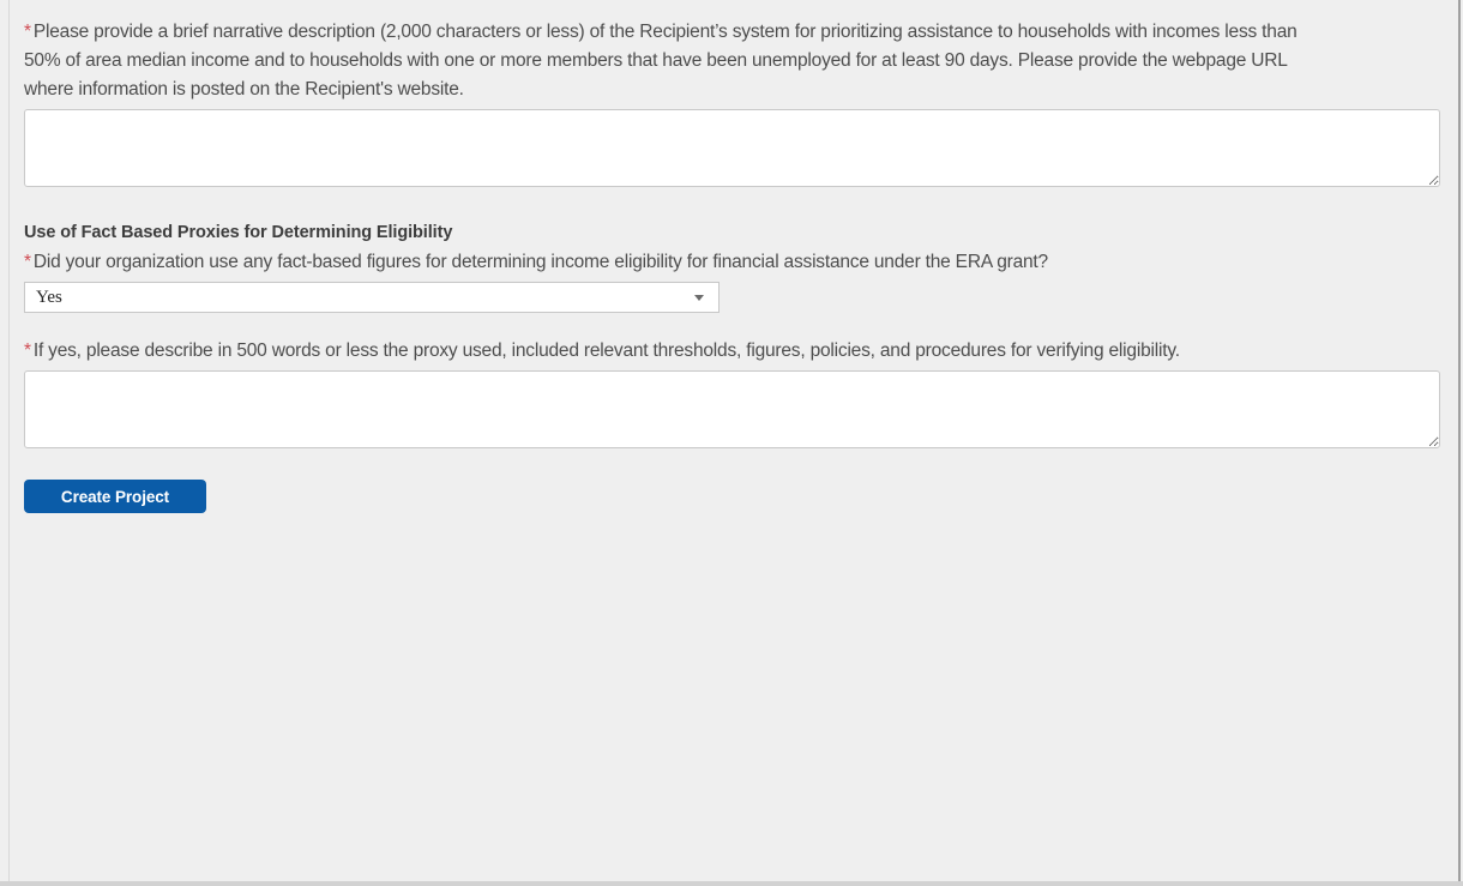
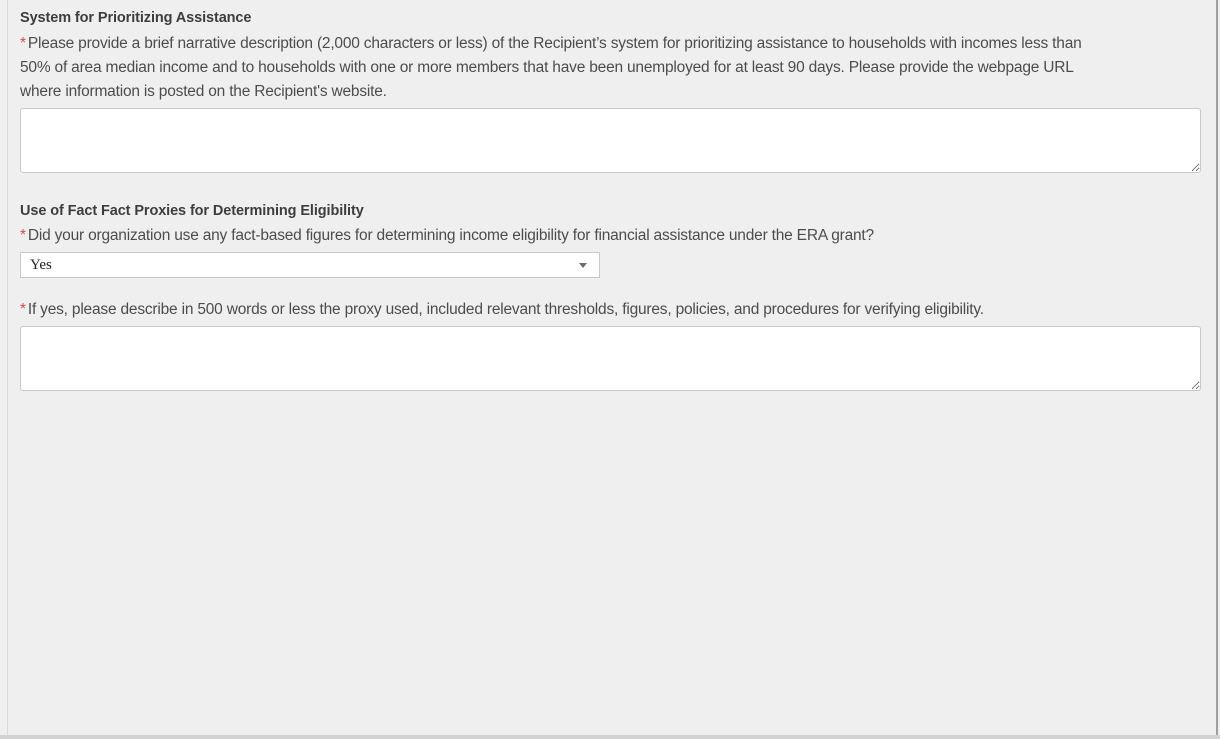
+ System for Prioritizing Assistance
  *Please provide a brief narrative description (2,000 characters or less) of the Recipient’s system for prioritizing assistance to households with incomes less than
  50% of area median income and to households with one or more members that have been unemployed for at least 90 days. Please provide the webpage URL
  where information is posted on the Recipient's website.
- Use of Fact Based Proxies for Determining Eligibility
+ Use of Fact Fact Proxies for Determining Eligibility
  *Did your organization use any fact-based figures for determining income eligibility for financial assistance under the ERA grant?
  Yes
  *If yes, please describe in 500 words or less the proxy used, included relevant thresholds, figures, policies, and procedures for verifying eligibility.
- Create Project
